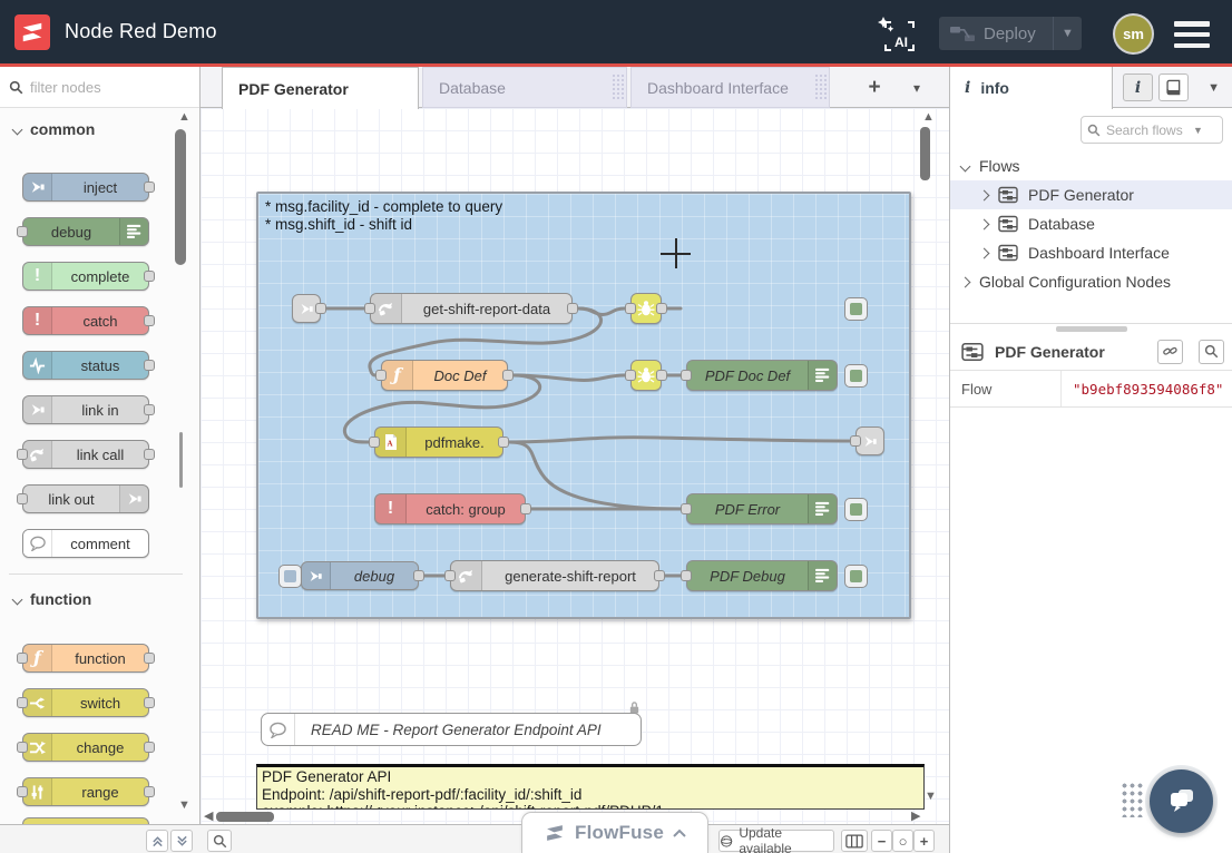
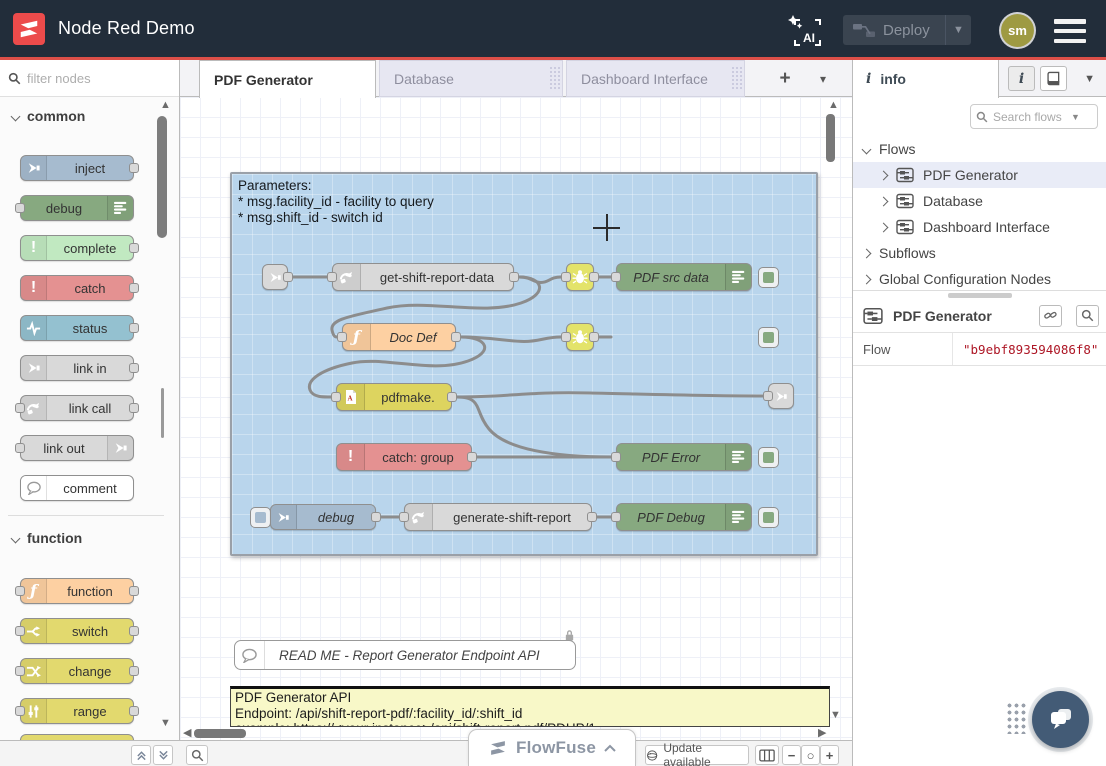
  Node Red Demo
  AI
  Deploy
  ▼
  sm
  filter nodes
  common
  inject
  debug
  !
  complete
  !
  catch
  status
  link in
  link call
  link out
  comment
  function
  ƒ
  function
  switch
  change
  range
  ▲
  ▼
  PDF Generator
  Database
  Dashboard Interface
  +
  ▾
+ Parameters:
- * msg.facility_id - complete to query
+ * msg.facility_id - facility to query
- * msg.shift_id - shift id
+ * msg.shift_id - switch id
  get-shift-report-data
+ PDF src data
  ƒ
  Doc Def
- PDF Doc Def
  A
  pdfmake.
  !
  catch: group
  PDF Error
  debug
  generate-shift-report
  PDF Debug
  READ ME - Report Generator Endpoint API
  PDF Generator API
  Endpoint: /api/shift-report-pdf/:facility_id/:shift_id
  ▲
  ▼
  ◀
  ▶
  i
  info
  i
  ▼
  Search flows
  ▼
  Flows
  PDF Generator
  Database
  Dashboard Interface
+ Subflows
  Global Configuration Nodes
  PDF Generator
  Flow
  "b9ebf893594086f8"
  Update available
  −
  ○
  +
  FlowFuse
